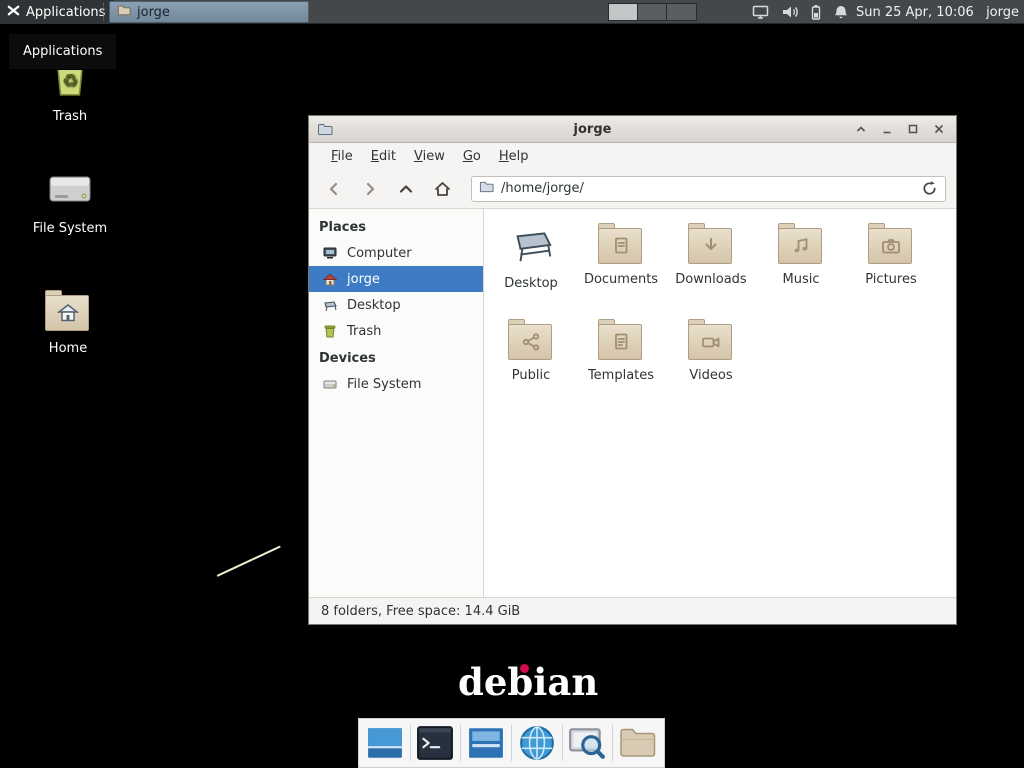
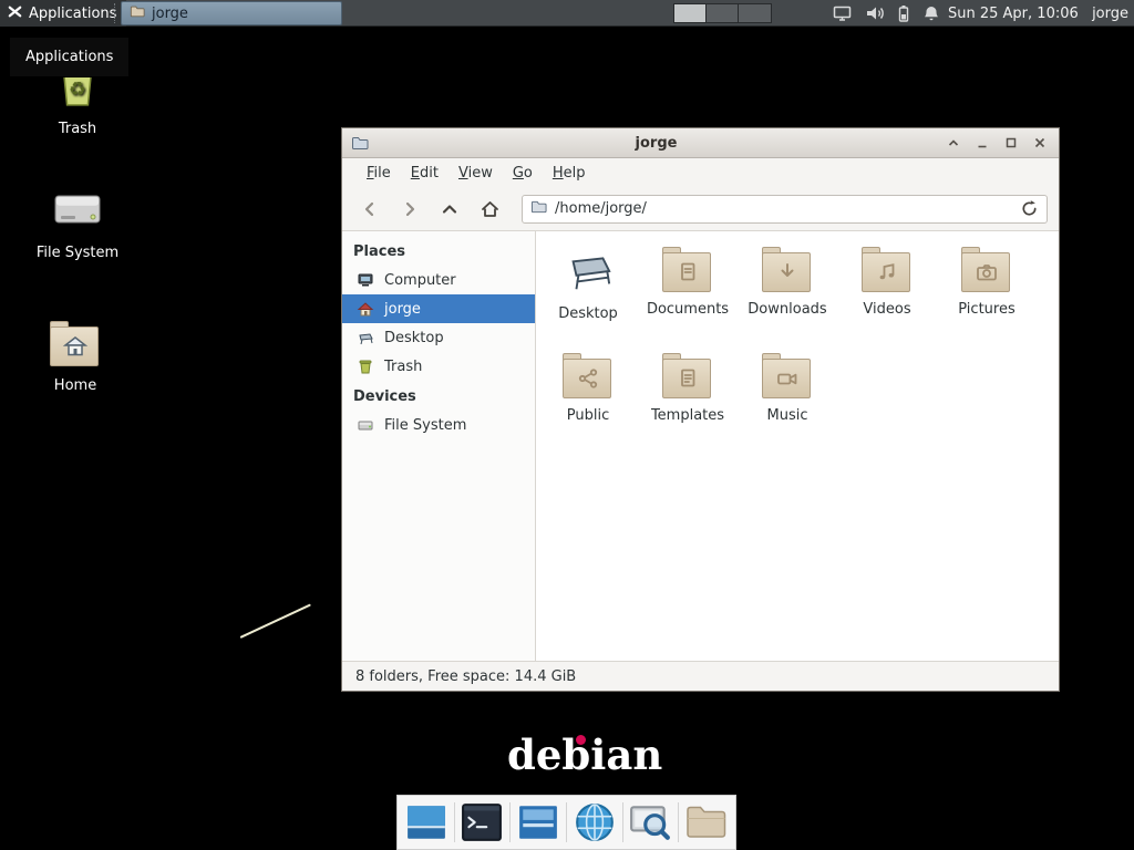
  Applications
  jorge
  Sun 25 Apr, 10:06
  jorge
  Applications
  ♻
  Trash
  File System
  Home
  jorge
  File
  Edit
  View
  Go
  Help
  /home/jorge/
  Places
  Computer
  jorge
  Desktop
  Trash
  Devices
  File System
  Desktop
  Documents
  Downloads
- Music
+ Videos
  Pictures
  Public
  Templates
- Videos
+ Music
  8 folders, Free space: 14.4 GiB
  debian
